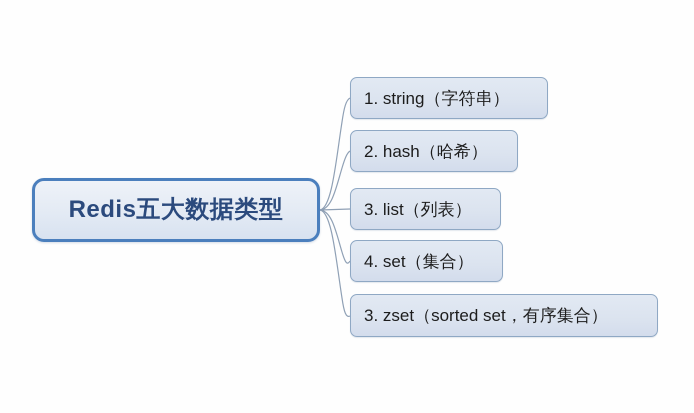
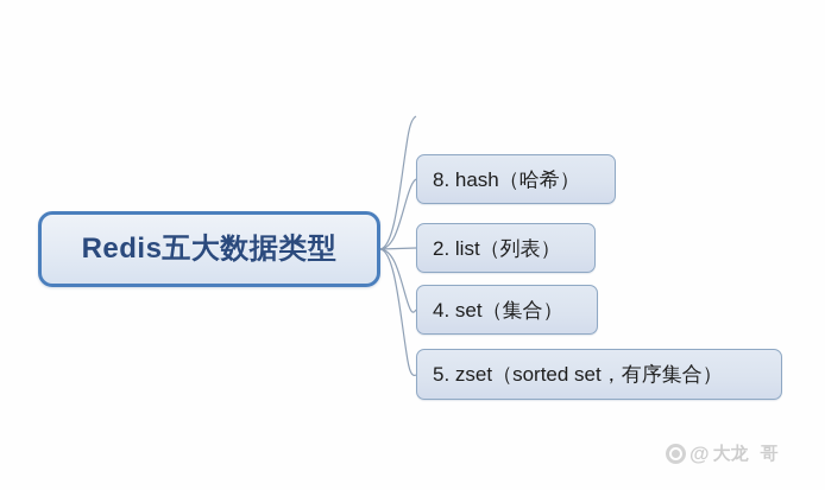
  Redis五大数据类型
- 1. string（字符串）
- 2. hash（哈希）
+ 8. hash（哈希）
- 3. list（列表）
+ 2. list（列表）
  4. set（集合）
- 3. zset（sorted set，有序集合）
+ 5. zset（sorted set，有序集合）
+ @
+ 大龙
+ 哥
